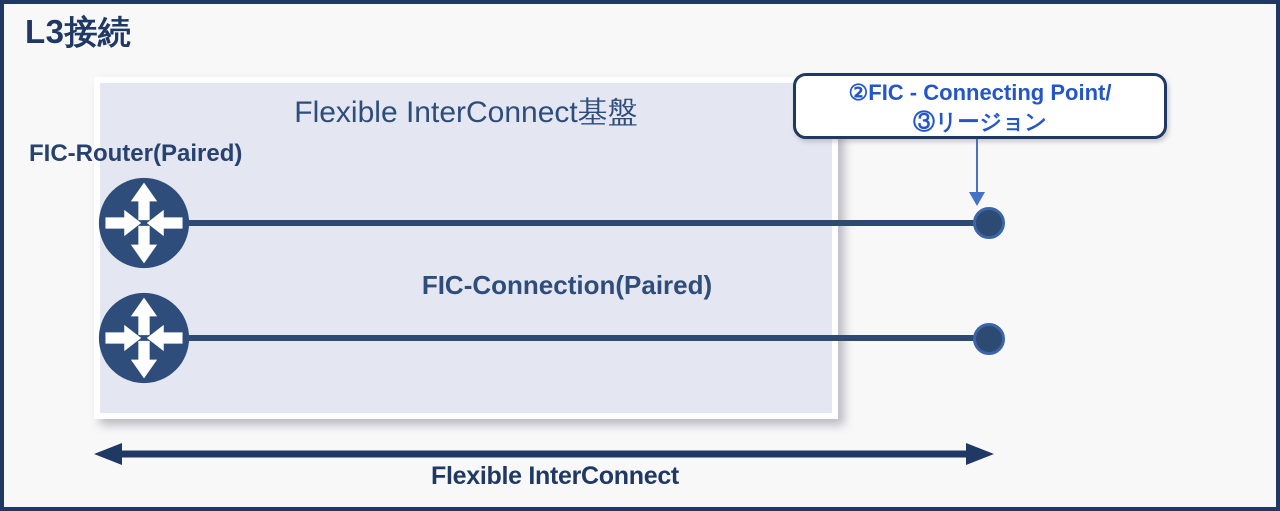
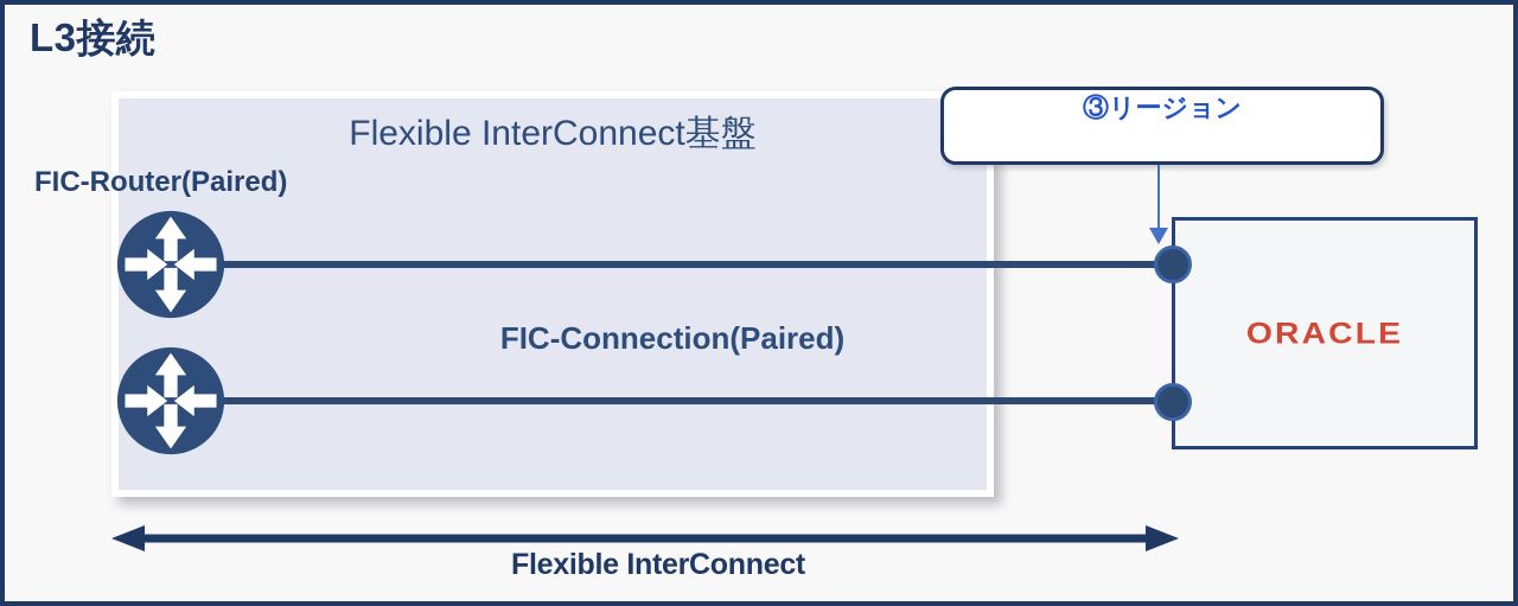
  L3接続
  Flexible InterConnect基盤
  FIC-Router(Paired)
  FIC-Connection(Paired)
- ②FIC - Connecting Point/
  ③リージョン
+ ORACLE
  Flexible InterConnect
